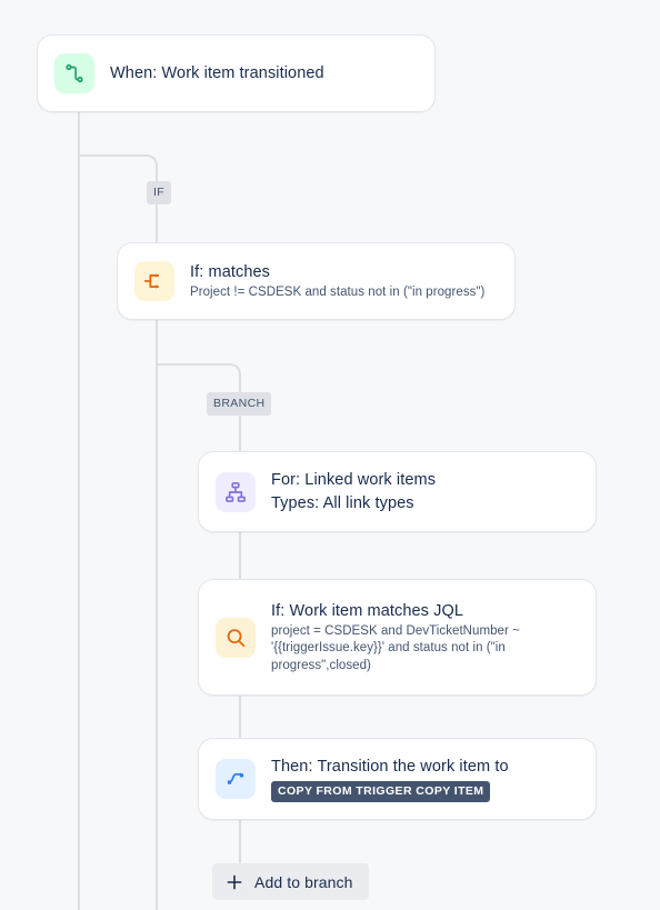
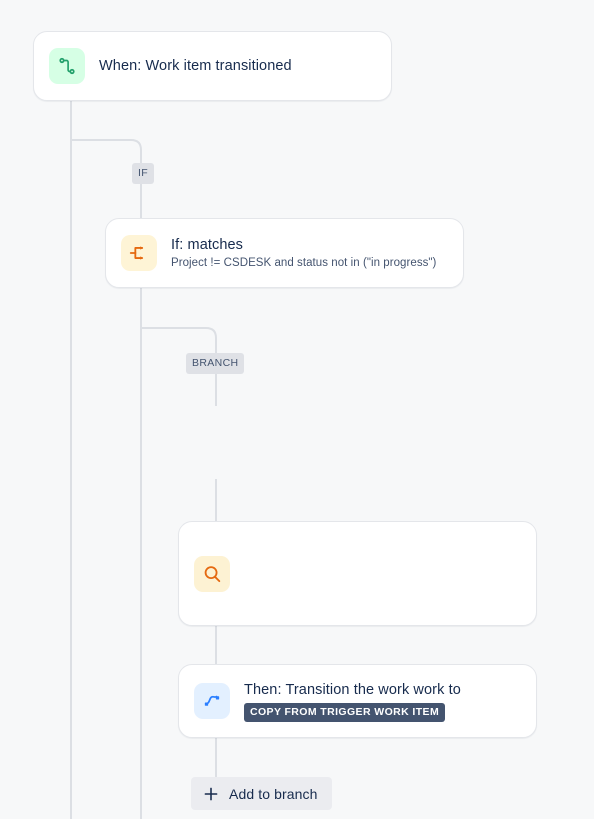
  IF
  BRANCH
  When: Work item transitioned
  If: matches
  Project != CSDESK and status not in ("in progress")
- For: Linked work items
- Types: All link types
- If: Work item matches JQL
- project = CSDESK and DevTicketNumber ~ '{{triggerIssue.key}}' and status not in ("in progress",closed)
- Then: Transition the work item to
+ Then: Transition the work work to
- COPY FROM TRIGGER COPY ITEM
+ COPY FROM TRIGGER WORK ITEM
  Add to branch
